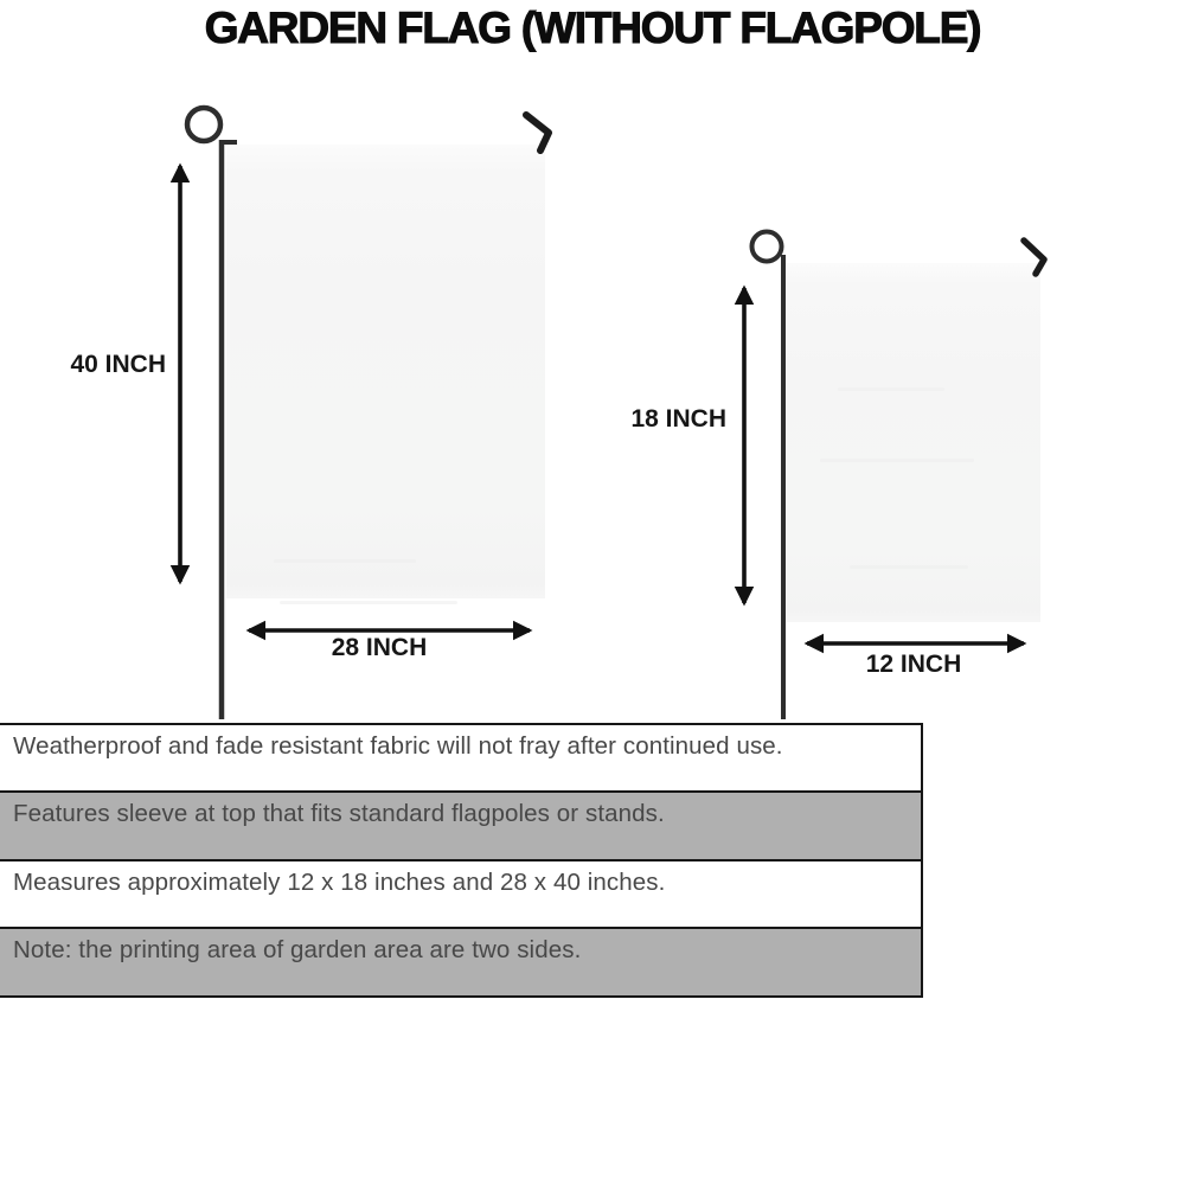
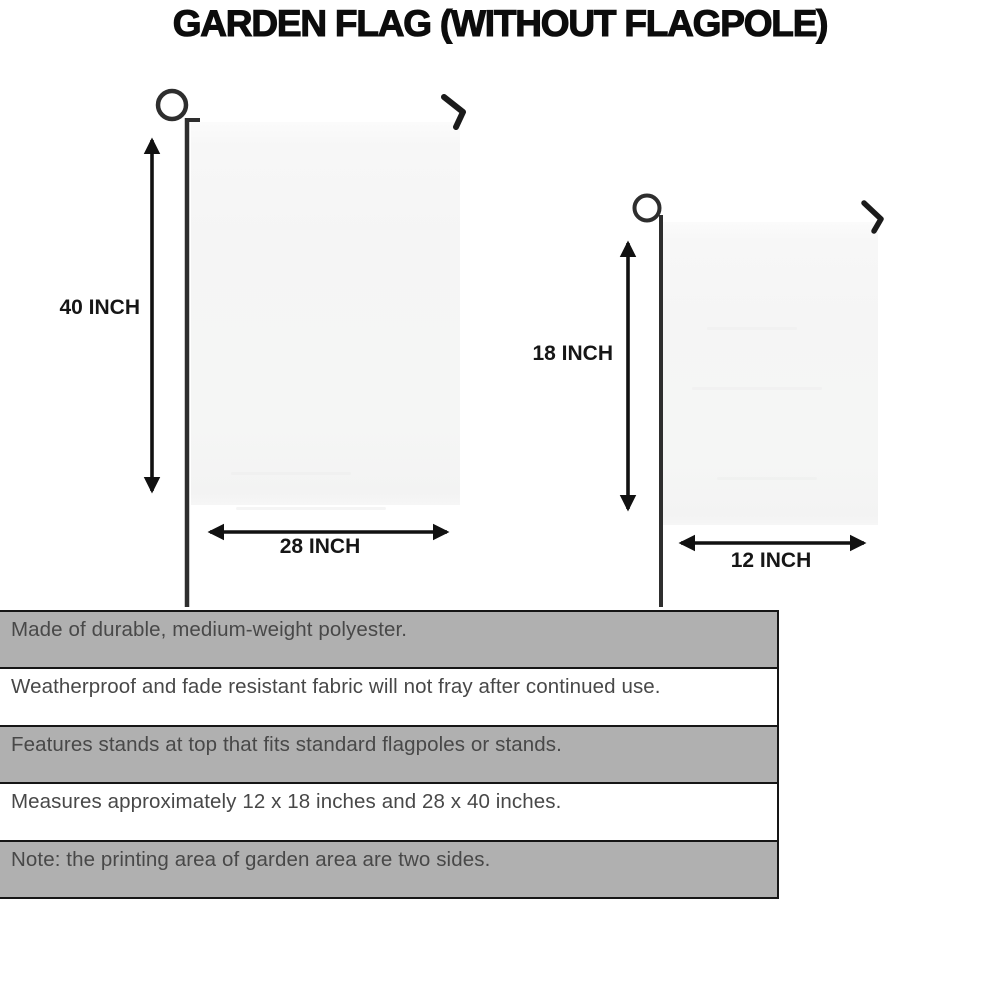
  GARDEN FLAG (WITHOUT FLAGPOLE)
  40 INCH
  28 INCH
  18 INCH
  12 INCH
+ Made of durable, medium-weight polyester.
  Weatherproof and fade resistant fabric will not fray after continued use.
- Features sleeve at top that fits standard flagpoles or stands.
+ Features stands at top that fits standard flagpoles or stands.
  Measures approximately 12 x 18 inches and 28 x 40 inches.
  Note: the printing area of garden area are two sides.
